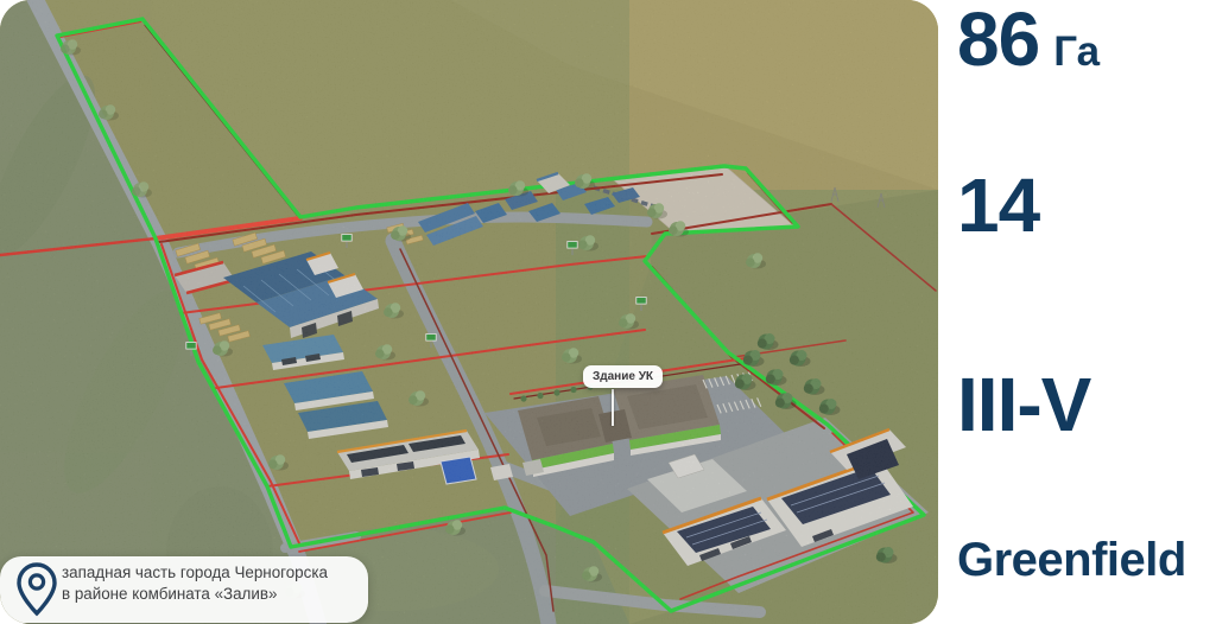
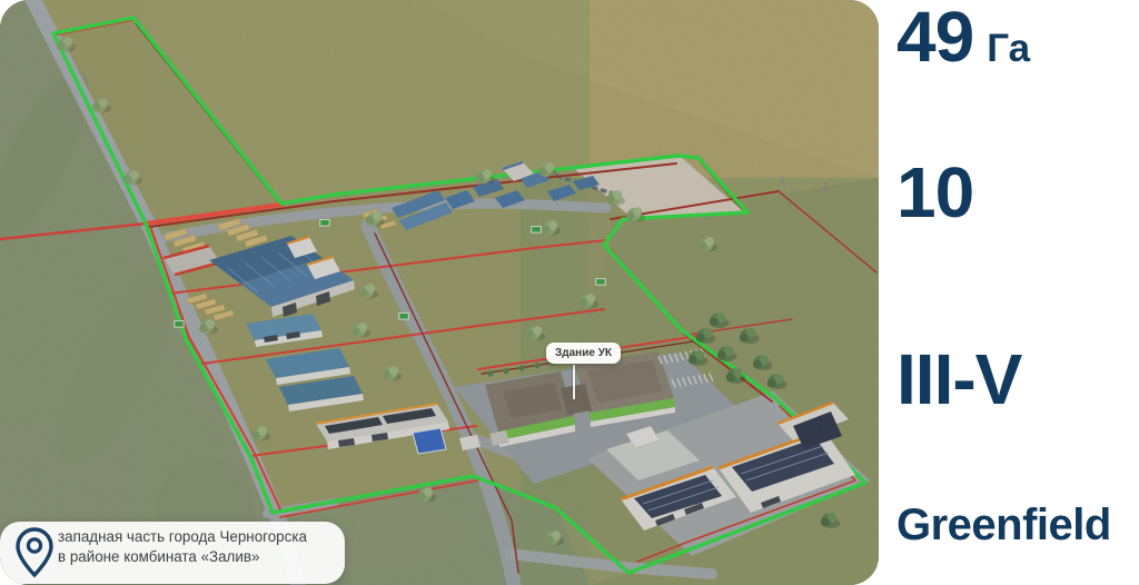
  Здание УК
  западная часть города Черногорска
  в районе комбината «Залив»
- 86 Га
+ 49 Га
- 14
+ 10
  III-V
  Greenfield
